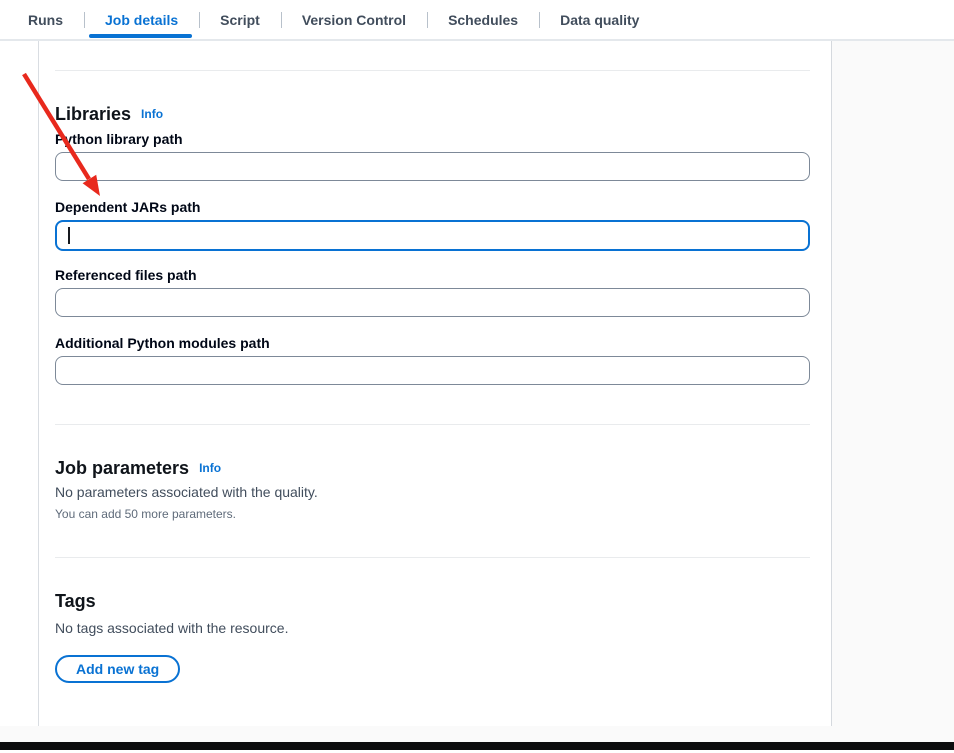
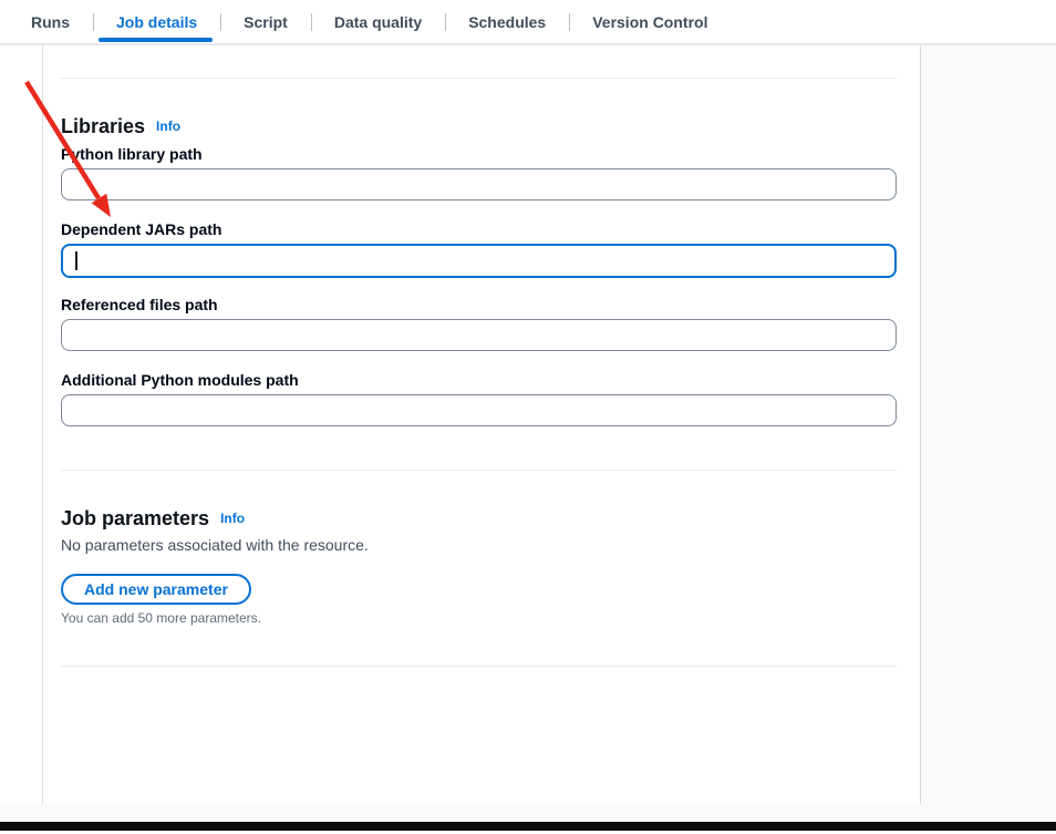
  Runs
  Job details
  Script
- Version Control
+ Data quality
  Schedules
- Data quality
+ Version Control
  Libraries Info
  Python library path
  Dependent JARs path
  Referenced files path
  Additional Python modules path
  Job parameters Info
- No parameters associated with the quality.
+ No parameters associated with the resource.
+ Add new parameter
  You can add 50 more parameters.
- Tags
- No tags associated with the resource.
- Add new tag
